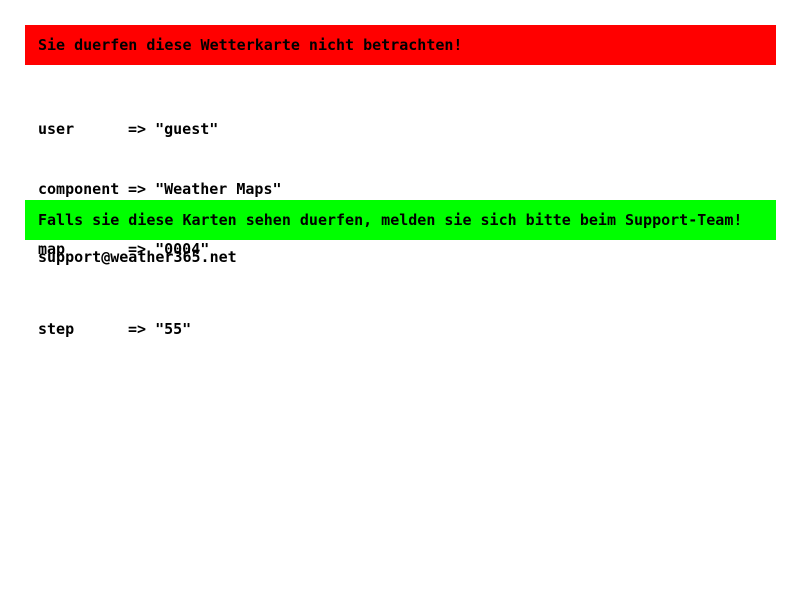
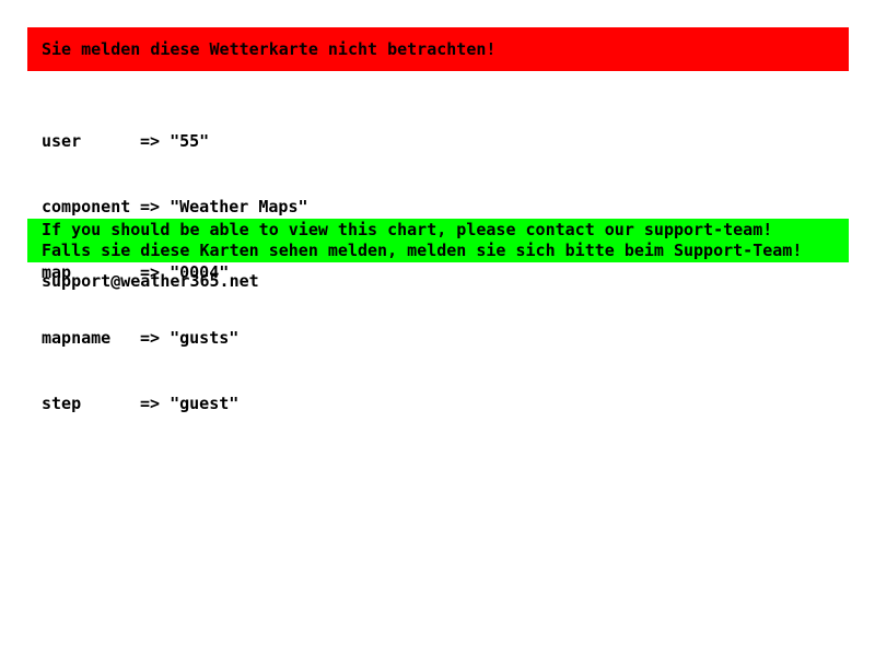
- Sie duerfen diese Wetterkarte nicht betrachten!
+ Sie melden diese Wetterkarte nicht betrachten!
- user => "guest"
+ user => "55"
  component => "Weather Maps"
  map => "0004"
+ mapname => "gusts"
- step => "55"
+ step => "guest"
+ If you should be able to view this chart, please contact our support-team!
- Falls sie diese Karten sehen duerfen, melden sie sich bitte beim Support-Team!
+ Falls sie diese Karten sehen melden, melden sie sich bitte beim Support-Team!
  support@weather365.net
